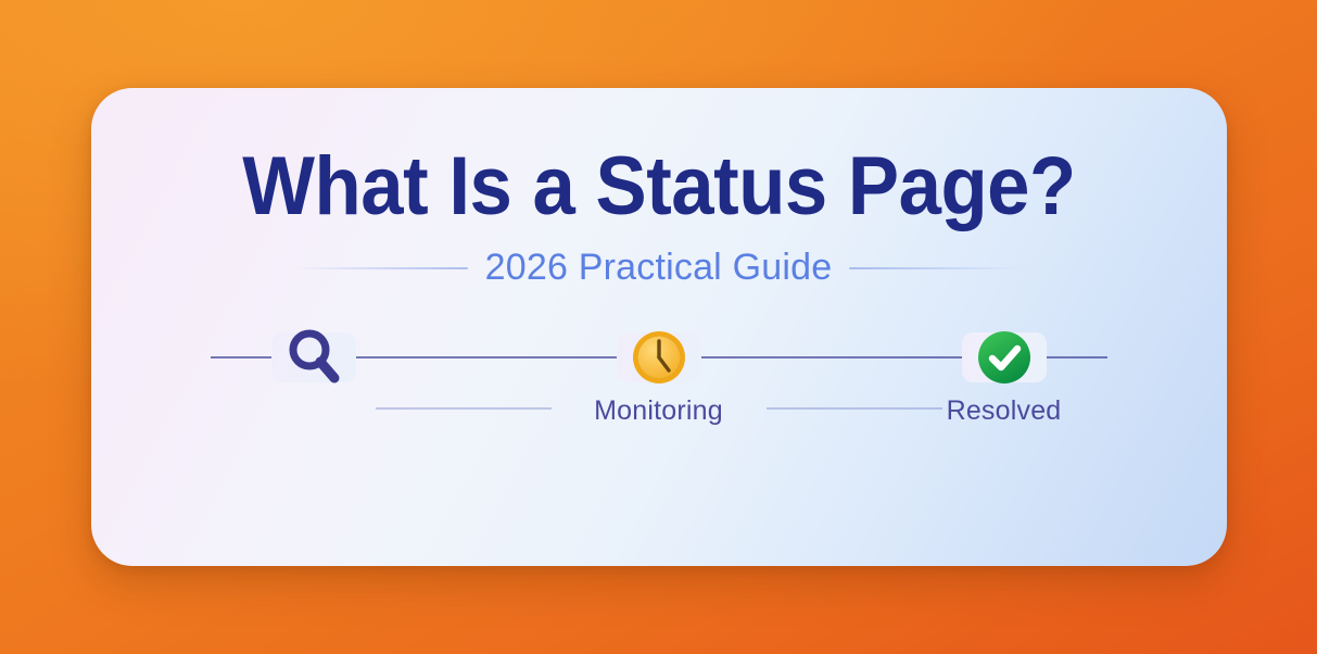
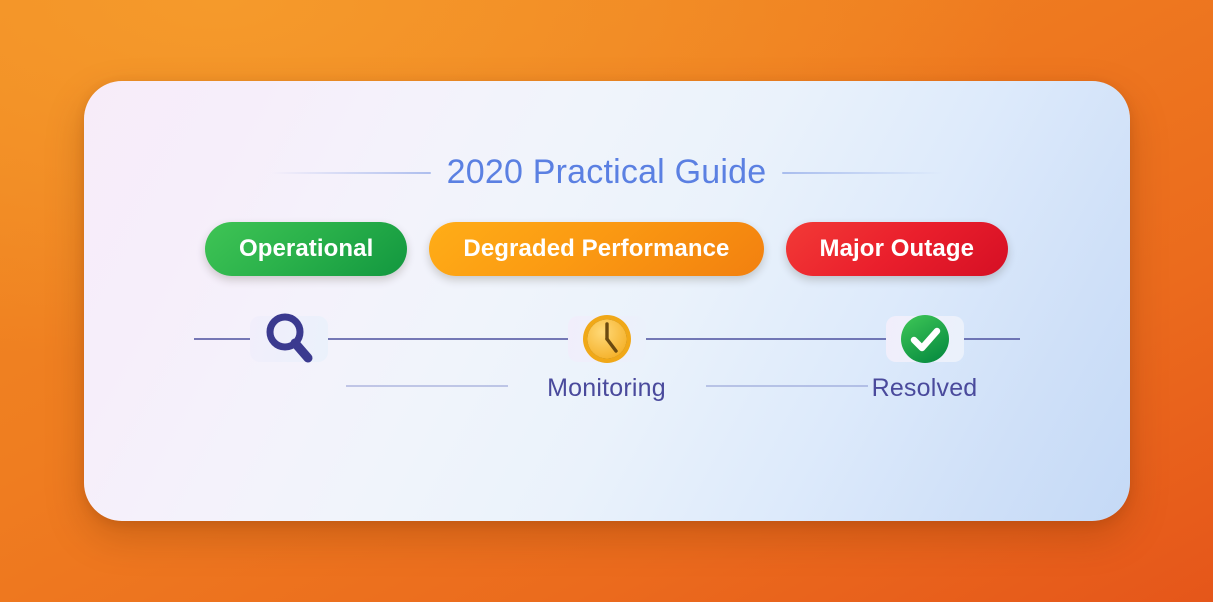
- What Is a Status Page?
- 2026 Practical Guide
+ 2020 Practical Guide
+ Operational
+ Degraded Performance
+ Major Outage
  Monitoring
  Resolved
